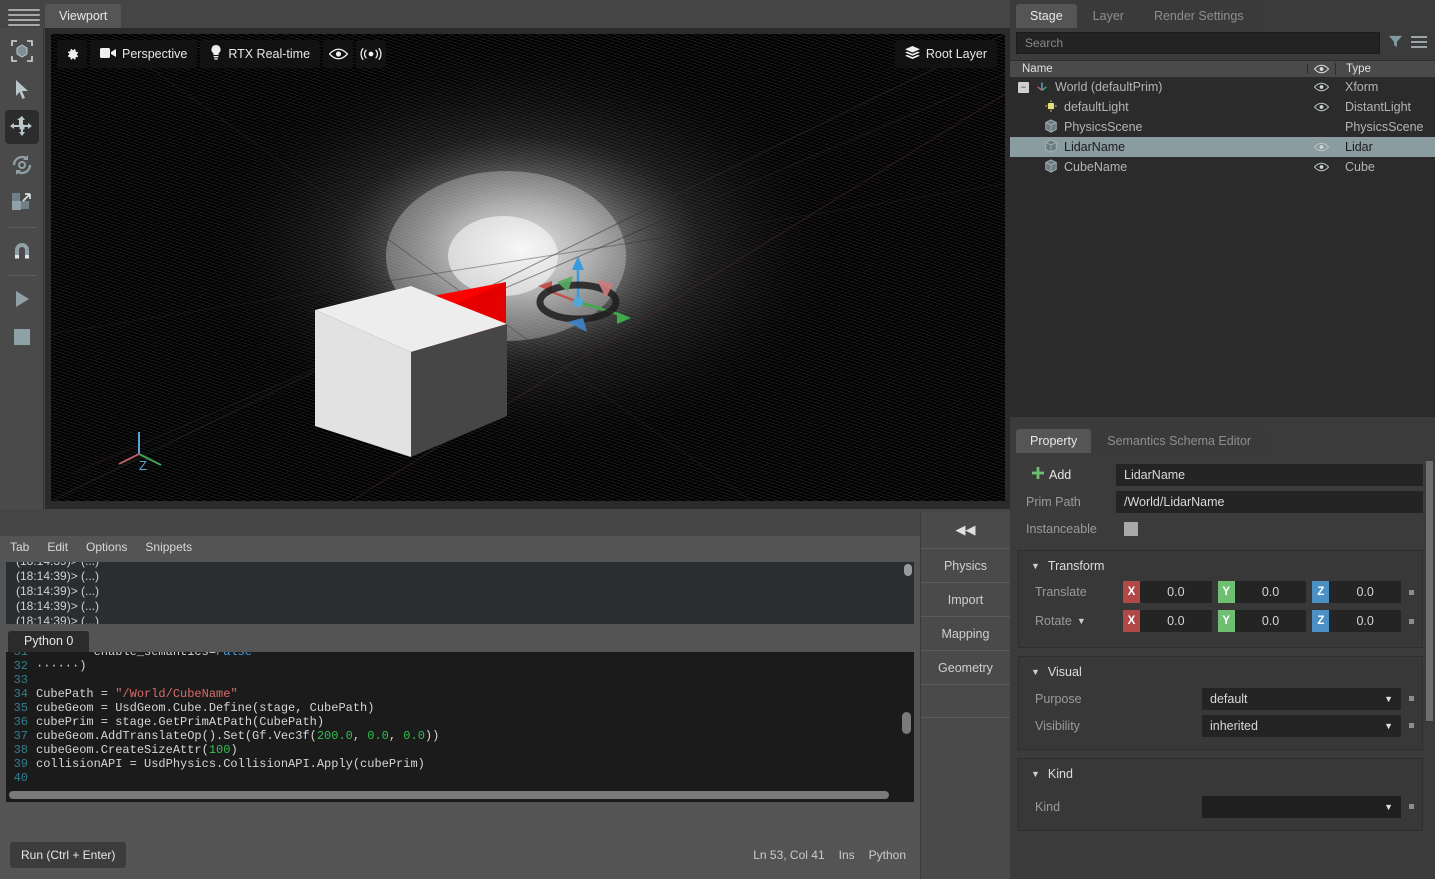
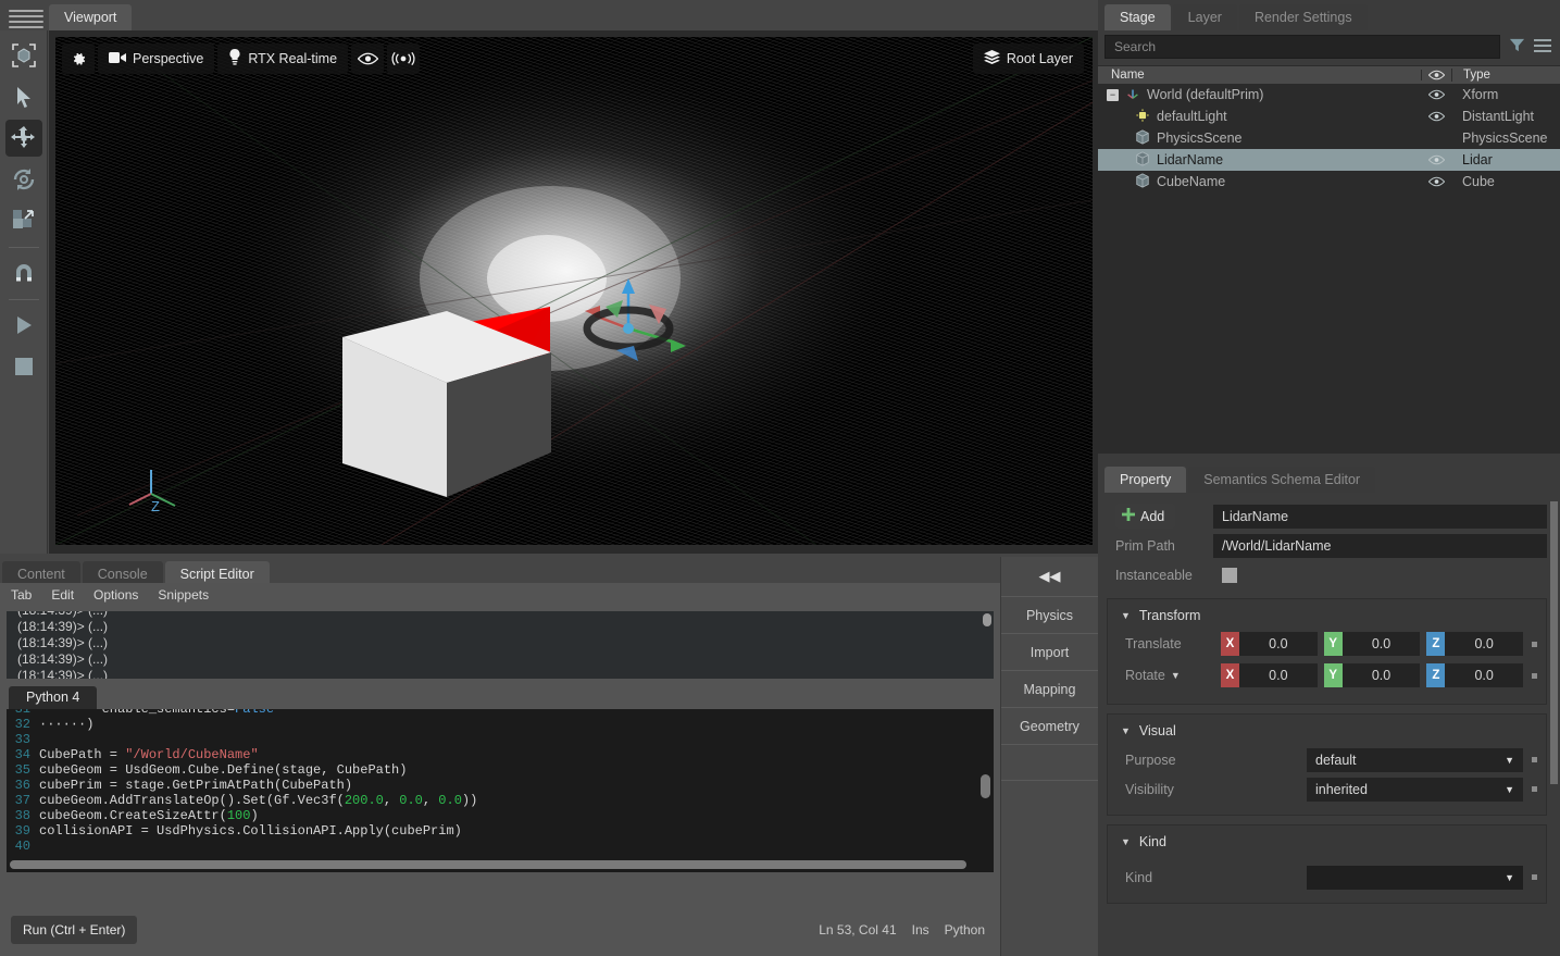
  Viewport
  Z
  Perspective
  RTX Real-time
  Root Layer
+ Content
+ Console
+ Script Editor
  Tab
  Edit
  Options
  Snippets
  (18:14:39)> (...)
  (18:14:39)> (...)
  (18:14:39)> (...)
  (18:14:39)> (...)
- Python 0
+ Python 4
  31
  enable_semantics=False
  32
  ······)
  33
  34
  CubePath = "/World/CubeName"
  35
  cubeGeom = UsdGeom.Cube.Define(stage, CubePath)
  36
  cubePrim = stage.GetPrimAtPath(CubePath)
  37
  cubeGeom.AddTranslateOp().Set(Gf.Vec3f(200.0, 0.0, 0.0))
  38
  cubeGeom.CreateSizeAttr(100)
  39
  collisionAPI = UsdPhysics.CollisionAPI.Apply(cubePrim)
  40
  Run (Ctrl + Enter)
  Ln 53, Col 41
  Ins
  Python
  ◀◀
  Physics
  Import
  Mapping
  Geometry
  Stage
  Layer
  Render Settings
  Search
  Name
  Type
  −
  World (defaultPrim)
  Xform
  defaultLight
  DistantLight
  PhysicsScene
  PhysicsScene
  LidarName
  Lidar
  CubeName
  Cube
  Property
  Semantics Schema Editor
  Add
  LidarName
  Prim Path
  /World/LidarName
  Instanceable
  ▼
  Transform
  Translate
  X
  0.0
  Y
  0.0
  Z
  0.0
  Rotate
  ▼
  X
  0.0
  Y
  0.0
  Z
  0.0
  ▼
  Visual
  Purpose
  default
  ▼
  Visibility
  inherited
  ▼
  ▼
  Kind
  Kind
  ▼
